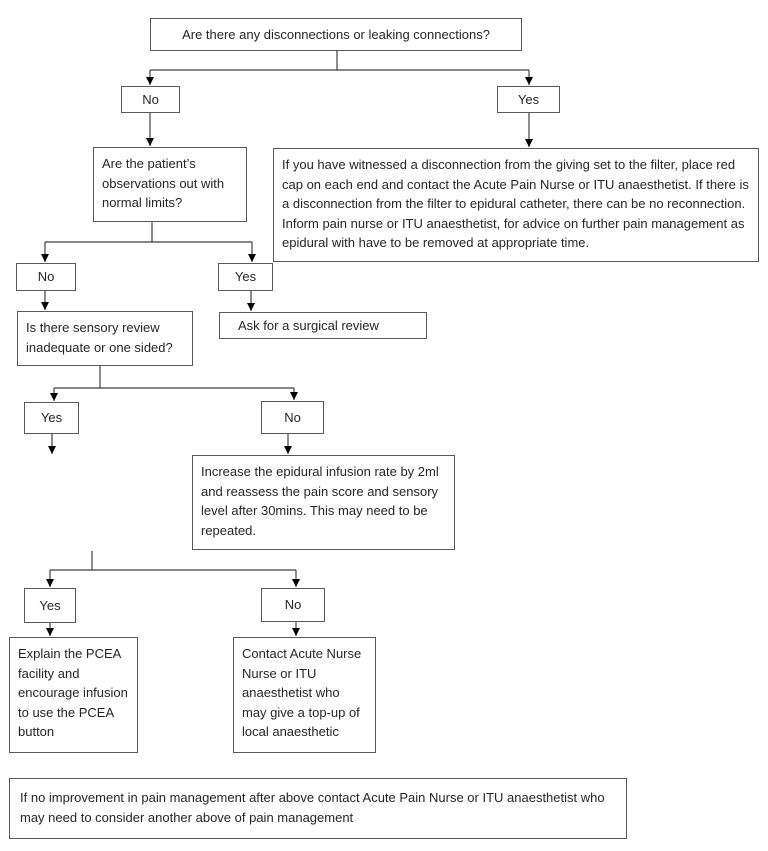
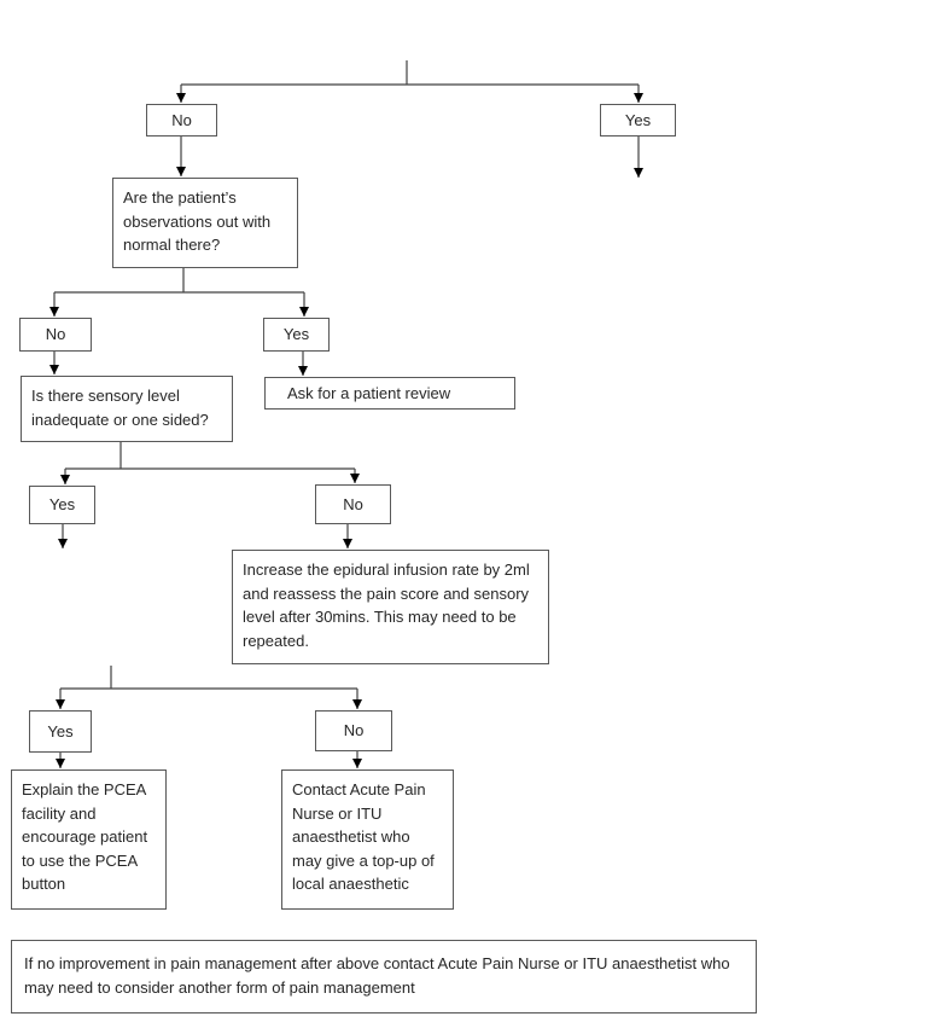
- Are there any disconnections or leaking connections?
  No
  Yes
- Are the patient’s observations out with normal limits?
+ Are the patient’s observations out with normal there?
- If you have witnessed a disconnection from the giving set to the filter, place red cap on each end and contact the Acute Pain Nurse or ITU anaesthetist. If there is a disconnection from the filter to epidural catheter, there can be no reconnection. Inform pain nurse or ITU anaesthetist, for advice on further pain management as epidural with have to be removed at appropriate time.
  No
  Yes
- Is there sensory review inadequate or one sided?
+ Is there sensory level inadequate or one sided?
- Ask for a surgical review
+ Ask for a patient review
  Yes
  No
  Increase the epidural infusion rate by 2ml and reassess the pain score and sensory level after 30mins. This may need to be repeated.
  Yes
  No
- Explain the PCEA facility and encourage infusion to use the PCEA button
+ Explain the PCEA facility and encourage patient to use the PCEA button
- Contact Acute Nurse Nurse or ITU anaesthetist who may give a top-up of local anaesthetic
+ Contact Acute Pain Nurse or ITU anaesthetist who may give a top-up of local anaesthetic
- If no improvement in pain management after above contact Acute Pain Nurse or ITU anaesthetist who may need to consider another above of pain management
+ If no improvement in pain management after above contact Acute Pain Nurse or ITU anaesthetist who may need to consider another form of pain management
